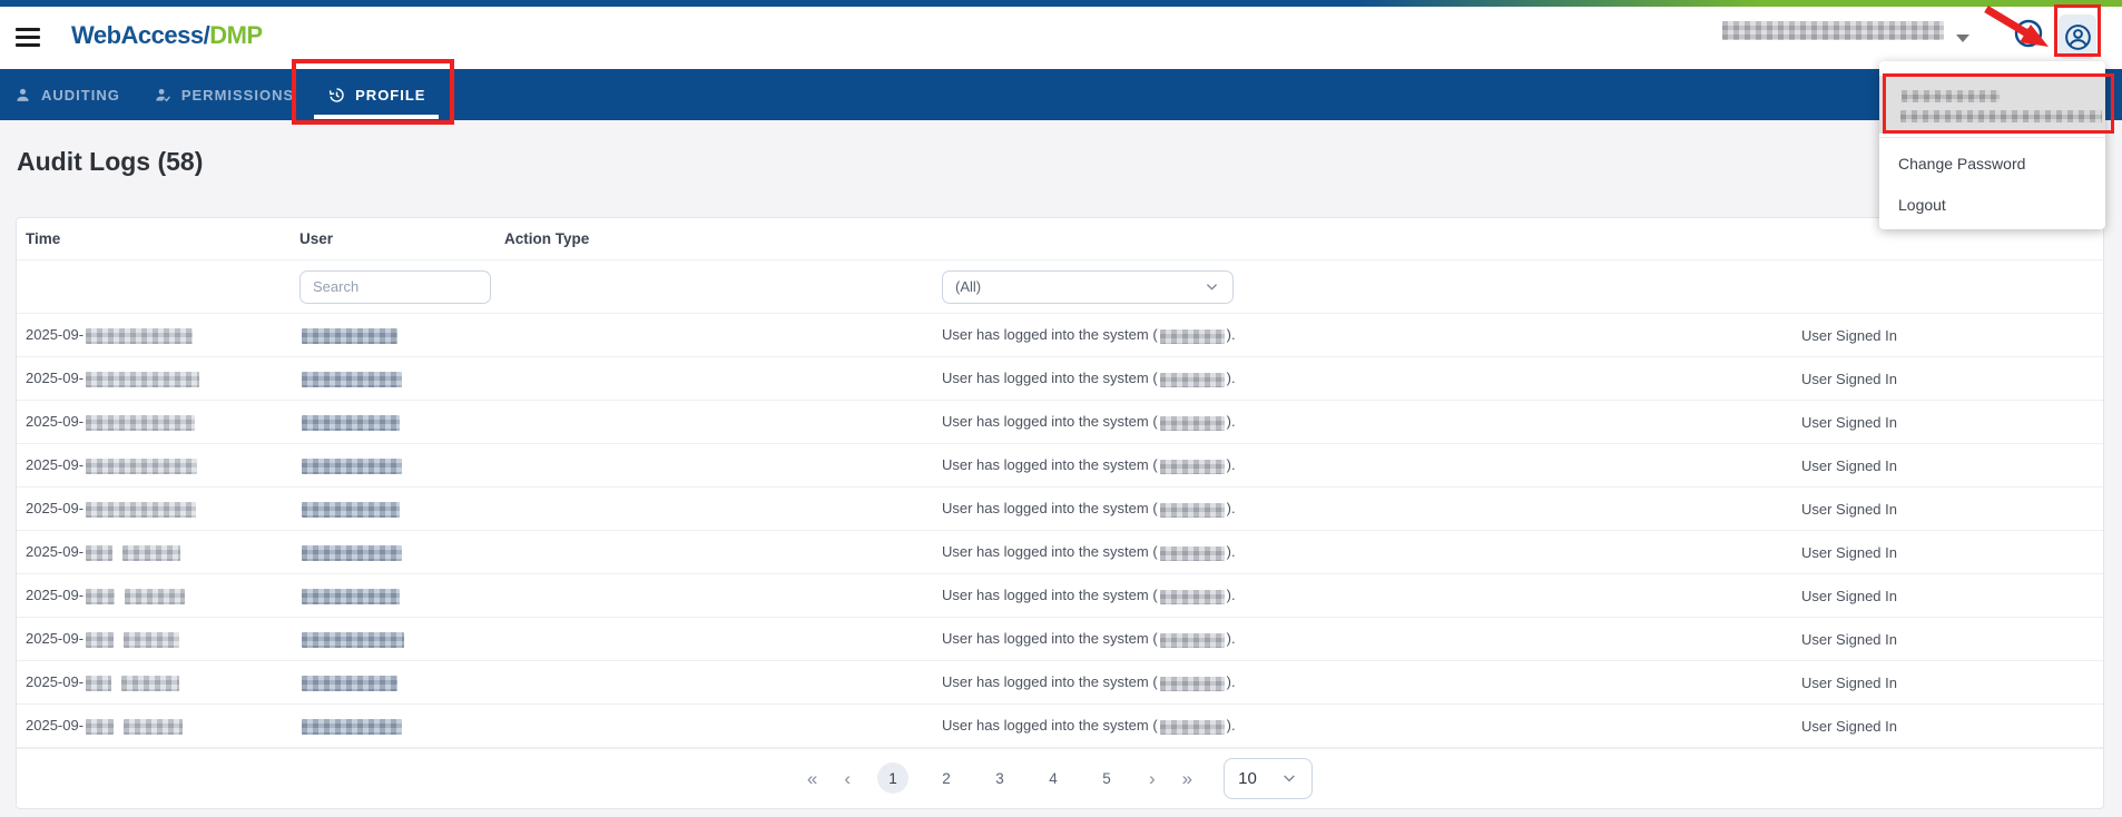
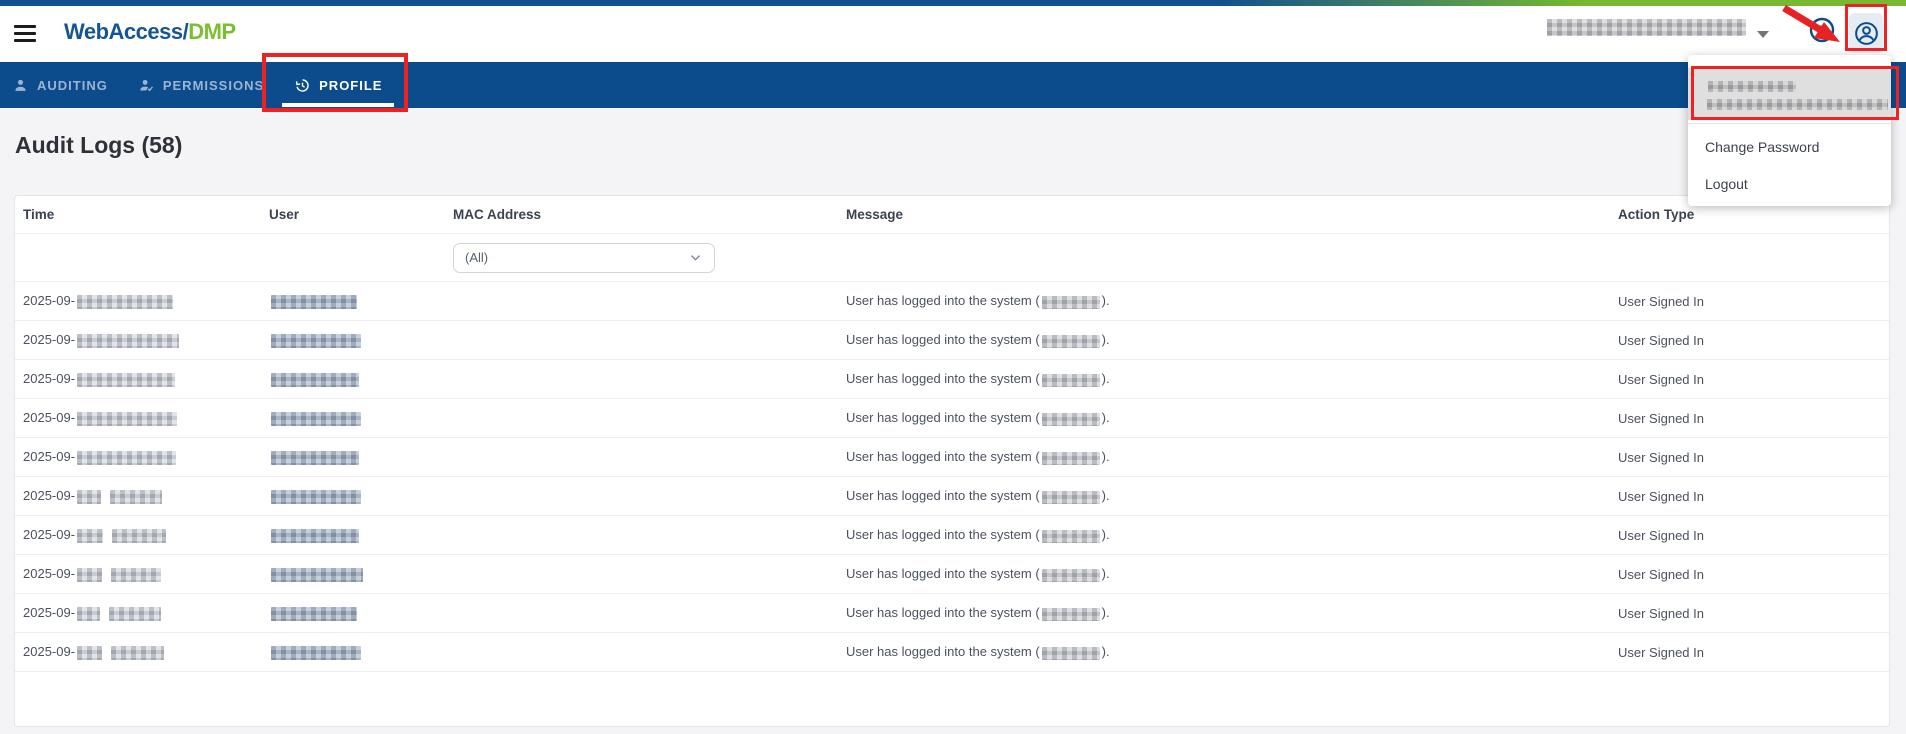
  WebAccess/DMP
  AUDITING
  PERMISSIONS
  PROFILE
  Audit Logs (58)
  Time
  User
+ MAC Address
+ Message
  Action Type
- Search
  (All)
  2025-09-
  User has logged into the system ( ).
  User Signed In
  2025-09-
  User has logged into the system ( ).
  User Signed In
  2025-09-
  User has logged into the system ( ).
  User Signed In
  2025-09-
  User has logged into the system ( ).
  User Signed In
  2025-09-
  User has logged into the system ( ).
  User Signed In
  2025-09-
  User has logged into the system ( ).
  User Signed In
  2025-09-
  User has logged into the system ( ).
  User Signed In
  2025-09-
  User has logged into the system ( ).
  User Signed In
  2025-09-
  User has logged into the system ( ).
  User Signed In
  2025-09-
  User has logged into the system ( ).
  User Signed In
- «
- ‹
- 1
- 2
- 3
- 4
- 5
- ›
- »
- 10
  Change Password
  Logout
